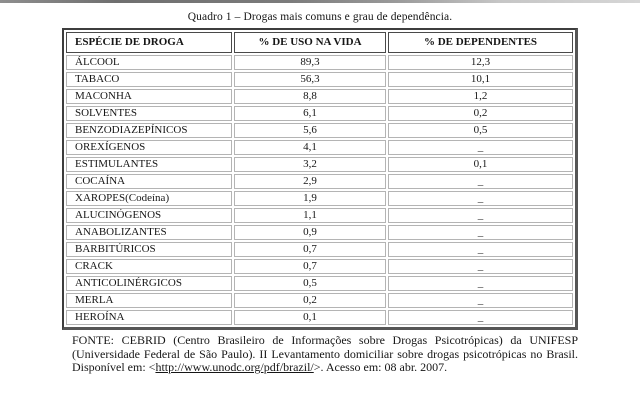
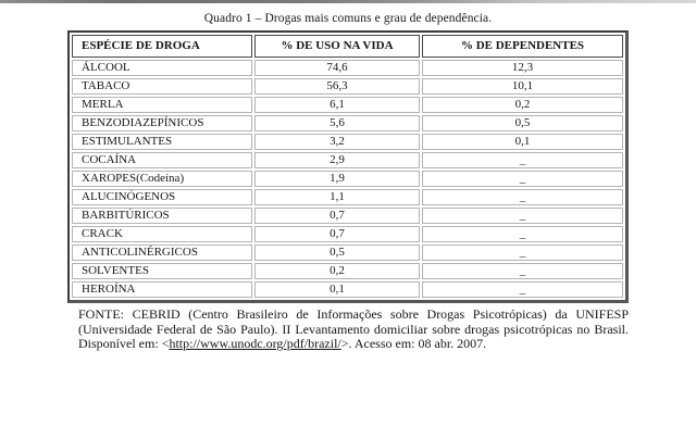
  Quadro 1 – Drogas mais comuns e grau de dependência.
  ESPÉCIE DE DROGA	% DE USO NA VIDA	% DE DEPENDENTES
- ÁLCOOL	89,3	12,3
+ ÁLCOOL	74,6	12,3
  TABACO	56,3	10,1
- MACONHA	8,8	1,2
- SOLVENTES	6,1	0,2
+ MERLA	6,1	0,2
  BENZODIAZEPÍNICOS	5,6	0,5
- OREXÍGENOS	4,1	_
  ESTIMULANTES	3,2	0,1
  COCAÍNA	2,9	_
  XAROPES(Codeína)	1,9	_
  ALUCINÓGENOS	1,1	_
- ANABOLIZANTES	0,9	_
  BARBITÚRICOS	0,7	_
  CRACK	0,7	_
  ANTICOLINÉRGICOS	0,5	_
- MERLA	0,2	_
+ SOLVENTES	0,2	_
  HEROÍNA	0,1	_
  FONTE: CEBRID (Centro Brasileiro de Informações sobre Drogas Psicotrópicas) da UNIFESP (Universidade Federal de São Paulo). II Levantamento domiciliar sobre drogas psicotrópicas no Brasil. Disponível em: <http://www.unodc.org/pdf/brazil/>. Acesso em: 08 abr. 2007.
